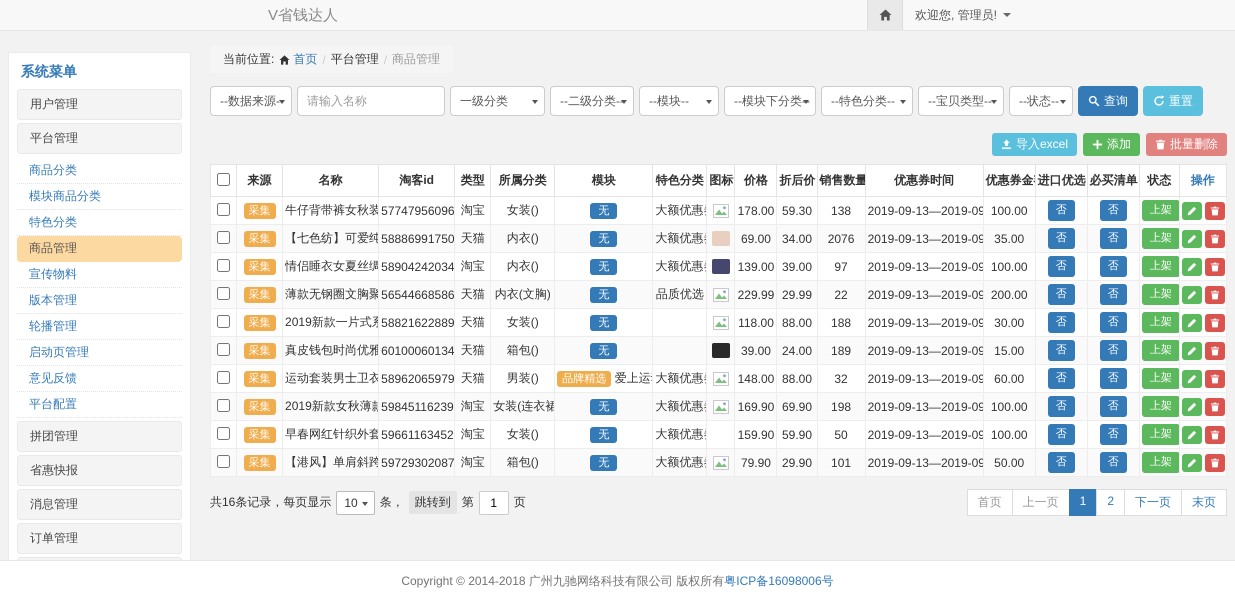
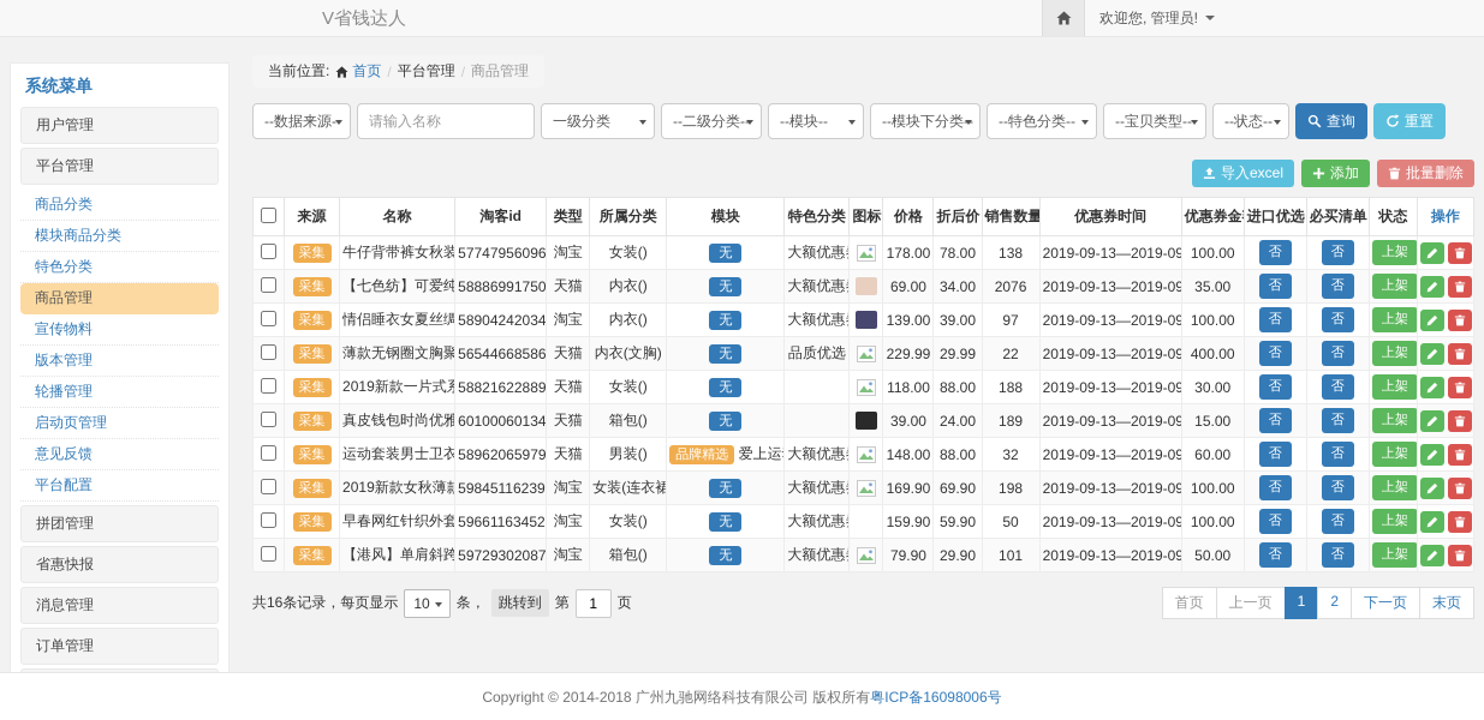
  V省钱达人
  欢迎您, 管理员!
  系统菜单
  用户管理
  平台管理
  商品分类
  模块商品分类
  特色分类
  商品管理
  宣传物料
  版本管理
  轮播管理
  启动页管理
  意见反馈
  平台配置
  拼团管理
  省惠快报
  消息管理
  订单管理
  当前位置:
  首页
  /
  平台管理
  /
  商品管理
  --数据来源--
  请输入名称
  一级分类
  --二级分类--
  --模块--
  --模块下分类--
  --特色分类--
  --宝贝类型--
  --状态--
  查询
  重置
  导入excel
  添加
  批量删除
  	来源	名称	淘客id	类型	所属分类	模块	特色分类	图标	价格	折后价	销售数量	优惠券时间	优惠券金	进口优选	必买清单	状态	操作
- 	采集	牛仔背带裤女秋装	57747956096	淘宝	女装()	无	大额优惠		178.00	59.30	138	2019-09-13—2019-09	100.00	否	否	上架
+ 	采集	牛仔背带裤女秋装	57747956096	淘宝	女装()	无	大额优惠		178.00	78.00	138	2019-09-13—2019-09	100.00	否	否	上架
  	采集	【七色纺】可爱纯	58886991750	天猫	内衣()	无	大额优惠		69.00	34.00	2076	2019-09-13—2019-09	35.00	否	否	上架
  	采集	情侣睡衣女夏丝绸	58904242034	淘宝	内衣()	无	大额优惠		139.00	39.00	97	2019-09-13—2019-09	100.00	否	否	上架
- 	采集	薄款无钢圈文胸聚	56544668586	天猫	内衣(文胸)	无	品质优选		229.99	29.99	22	2019-09-13—2019-09	200.00	否	否	上架
+ 	采集	薄款无钢圈文胸聚	56544668586	天猫	内衣(文胸)	无	品质优选		229.99	29.99	22	2019-09-13—2019-09	400.00	否	否	上架
  	采集	2019新款一片式系	58821622889	天猫	女装()	无			118.00	88.00	188	2019-09-13—2019-09	30.00	否	否	上架
  	采集	真皮钱包时尚优雅	60100060134	天猫	箱包()	无			39.00	24.00	189	2019-09-13—2019-09	15.00	否	否	上架
  	采集	运动套装男士卫衣	58962065979	天猫	男装()	品牌精选 爱上运	大额优惠		148.00	88.00	32	2019-09-13—2019-09	60.00	否	否	上架
  	采集	2019新款女秋薄款	59845116239	淘宝	女装(连衣裙	无	大额优惠		169.90	69.90	198	2019-09-13—2019-09	100.00	否	否	上架
  	采集	早春网红针织外套	59661163452	淘宝	女装()	无	大额优惠		159.90	59.90	50	2019-09-13—2019-09	100.00	否	否	上架
  	采集	【港风】单肩斜跨	59729302087	淘宝	箱包()	无	大额优惠		79.90	29.90	101	2019-09-13—2019-09	50.00	否	否	上架
  共16条记录，每页显示
  10
  条，
  跳转到
  第
  1
  页
  首页
  上一页
  1
  2
  下一页
  末页
  Copyright © 2014-2018 广州九驰网络科技有限公司 版权所有粤ICP备16098006号
